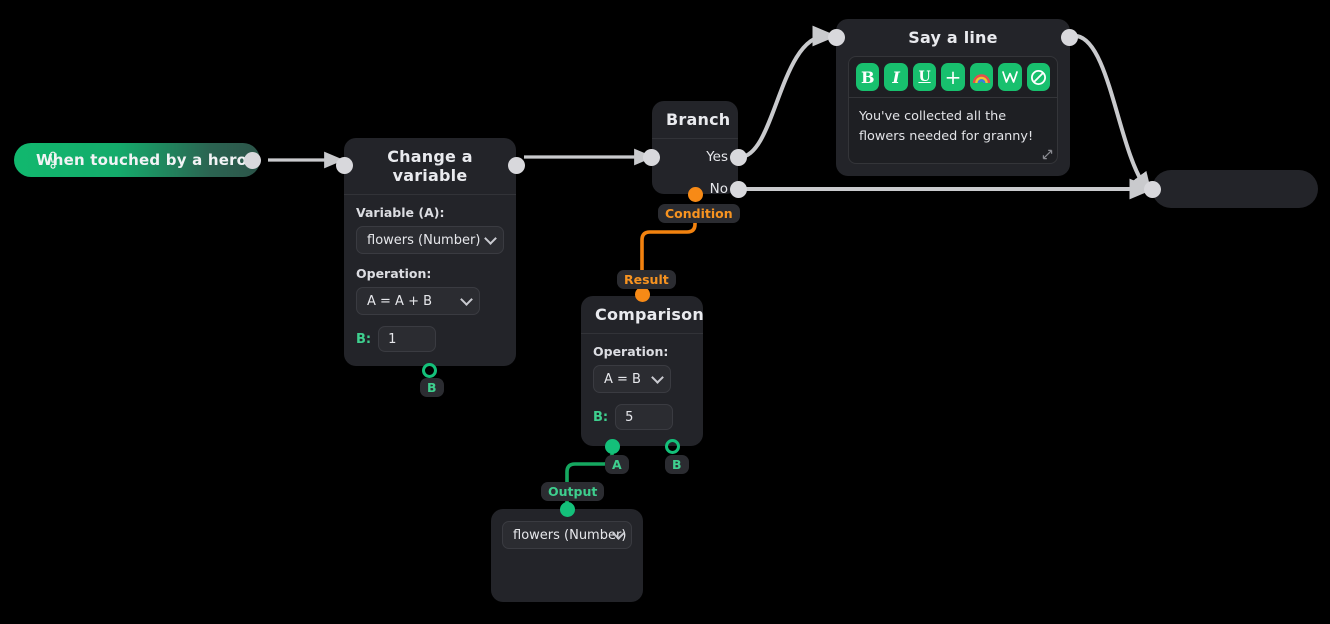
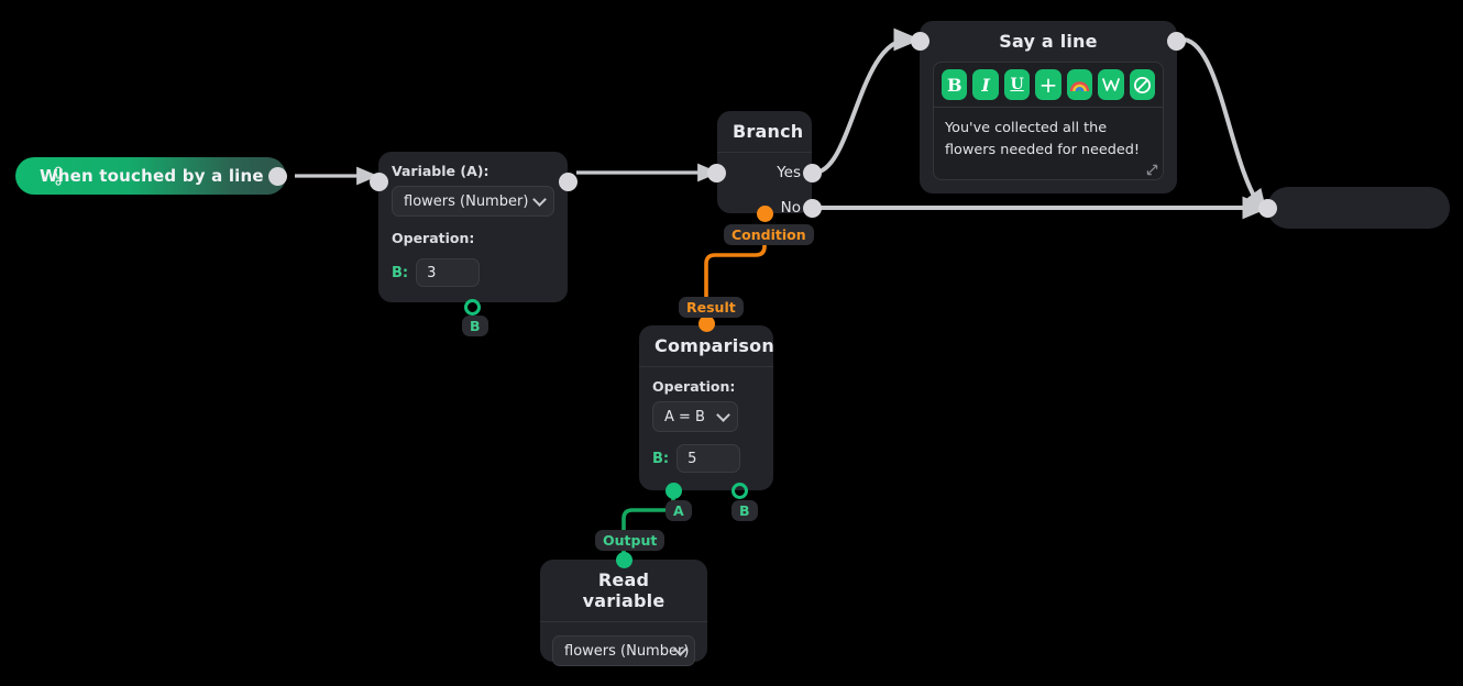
- When touched by a hero
+ When touched by a line
- Change a variable
  Variable (A):
  flowers (Number)
  Operation:
- A = A + B
  B:
- 1
+ 3
  B
  Branch
  Yes
  No
  Condition
  Say a line
  B
  I
  U
  +
- You've collected all the flowers needed for granny!
+ You've collected all the flowers needed for needed!
  Comparison
  Operation:
  A = B
  B:
  5
  Result
  A
  B
+ Read variable
  flowers (Number)
  Output
